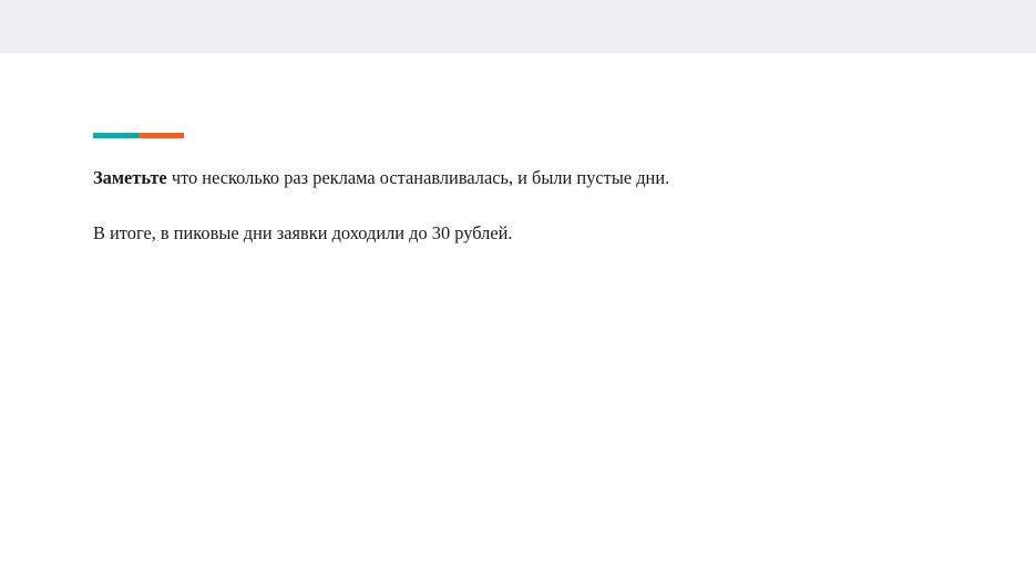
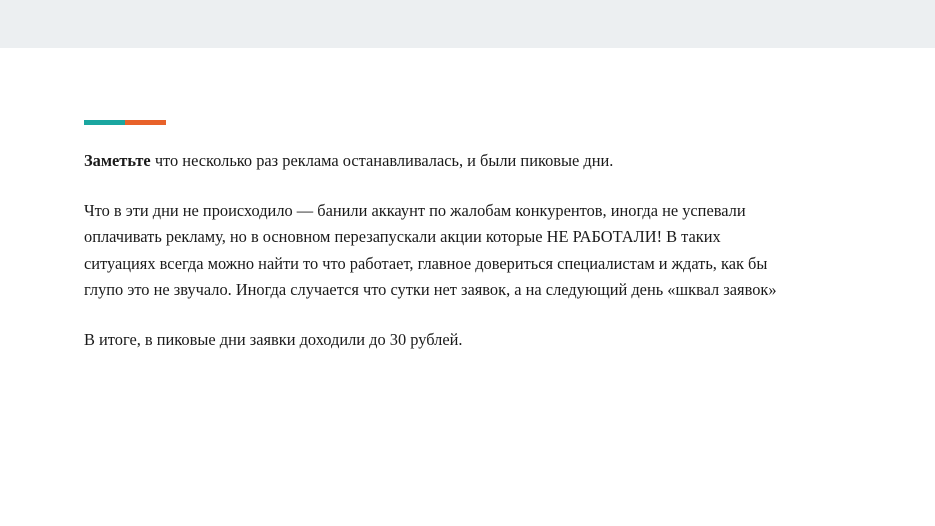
- Заметьте что несколько раз реклама останавливалась, и были пустые дни.
+ Заметьте что несколько раз реклама останавливалась, и были пиковые дни.
+ Что в эти дни не происходило — банили аккаунт по жалобам конкурентов, иногда не успевали оплачивать рекламу, но в основном перезапускали акции которые НЕ РАБОТАЛИ! В таких ситуациях всегда можно найти то что работает, главное довериться специалистам и ждать, как бы глупо это не звучало. Иногда случается что сутки нет заявок, а на следующий день «шквал заявок»
  В итоге, в пиковые дни заявки доходили до 30 рублей.
